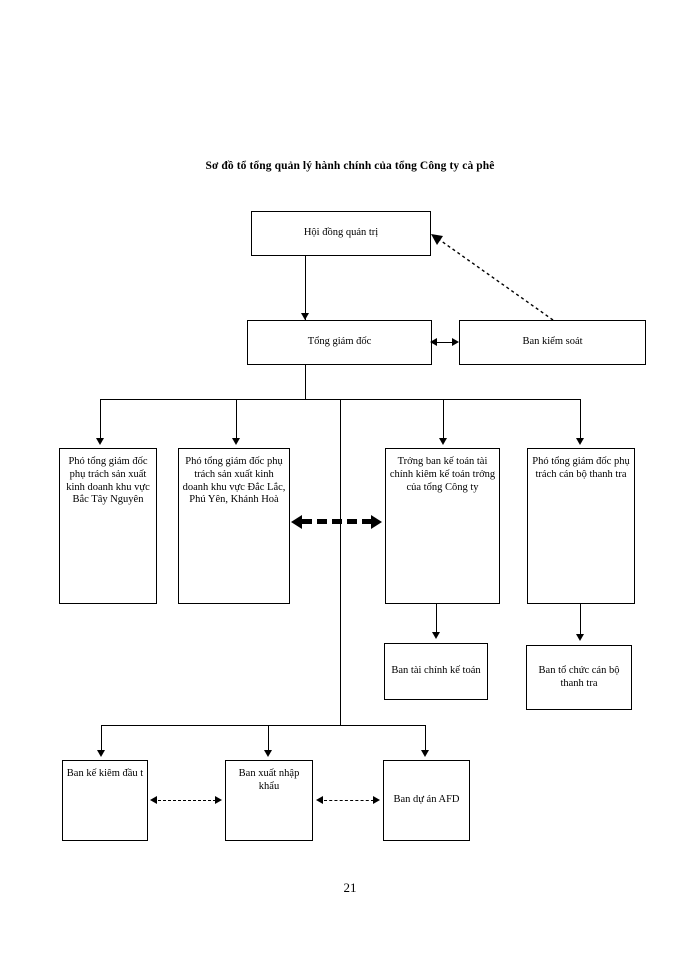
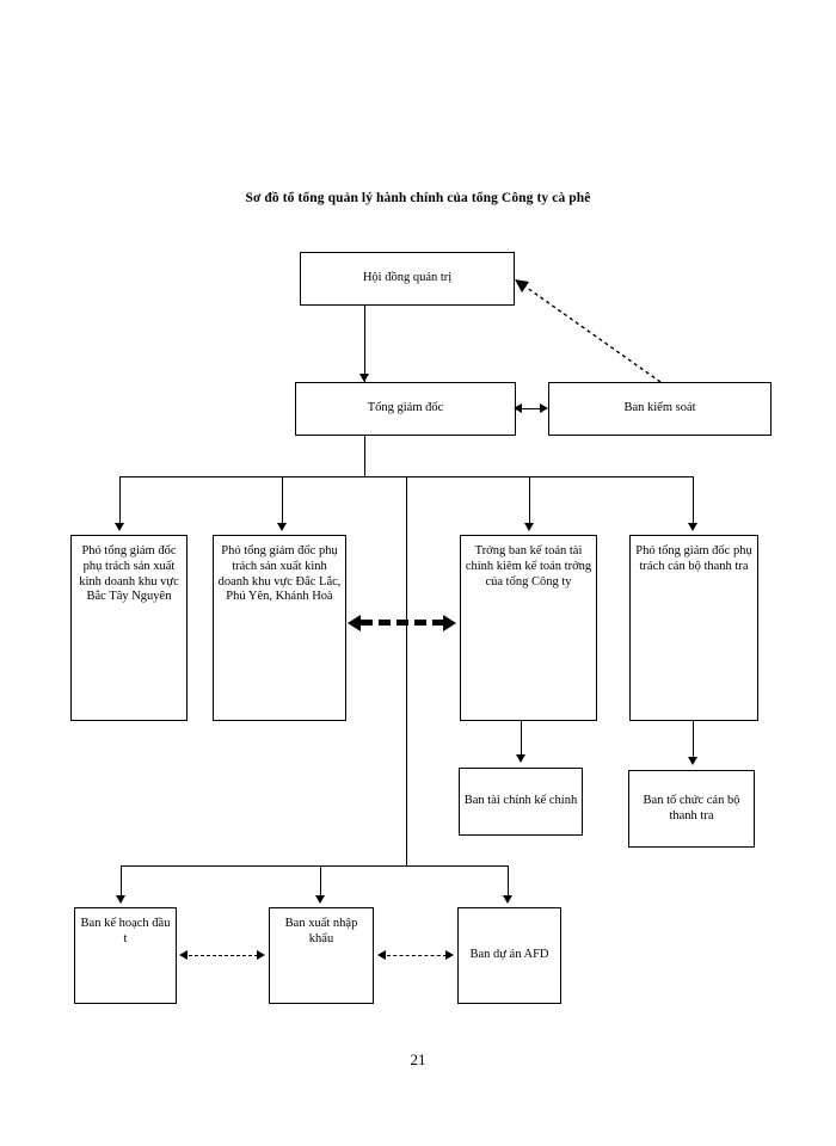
  Sơ đồ tổ tổng quản lý hành chính của tổng Công ty cà phê
  Hội đồng quản trị
  Tổng giám đốc
  Ban kiểm soát
  Phó tổng giám đốc phụ trách sản xuất kinh doanh khu vực Bắc Tây Nguyên
  Phó tổng giám đốc phụ trách sản xuất kinh doanh khu vực Đắc Lắc, Phú Yên, Khánh Hoà
  Trởng ban kế toán tài chính kiêm kế toán trởng của tổng Công ty
  Phó tổng giám đốc phụ trách cán bộ thanh tra
- Ban tài chính kế toán
+ Ban tài chính kế chính
  Ban tổ chức cán bộ thanh tra
- Ban kế kiêm đầu t
+ Ban kế hoạch đầu t
  Ban xuất nhập khẩu
  Ban dự án AFD
  21
